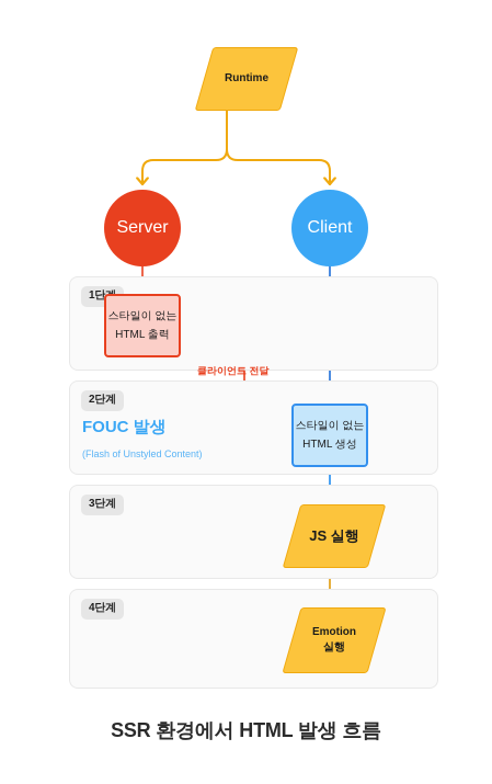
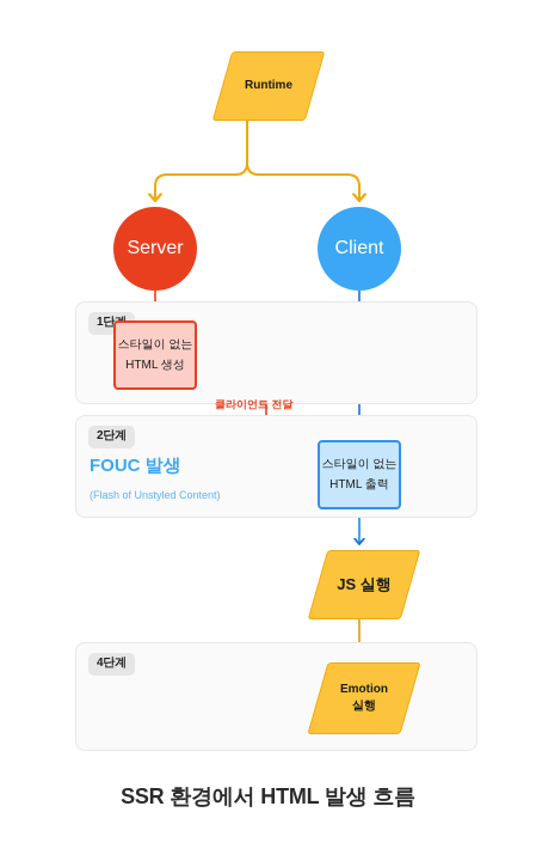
  Runtime
  Server
  Client
  스타일이 없는
- HTML 출력
+ HTML 생성
  클라이언트 전달
  2단계
  FOUC 발생
  (Flash of Unstyled Content)
  스타일이 없는
- HTML 생성
+ HTML 출력
- 3단계
  JS 실행
  4단계
  Emotion
  실행
  SSR 환경에서 HTML 발생 흐름
